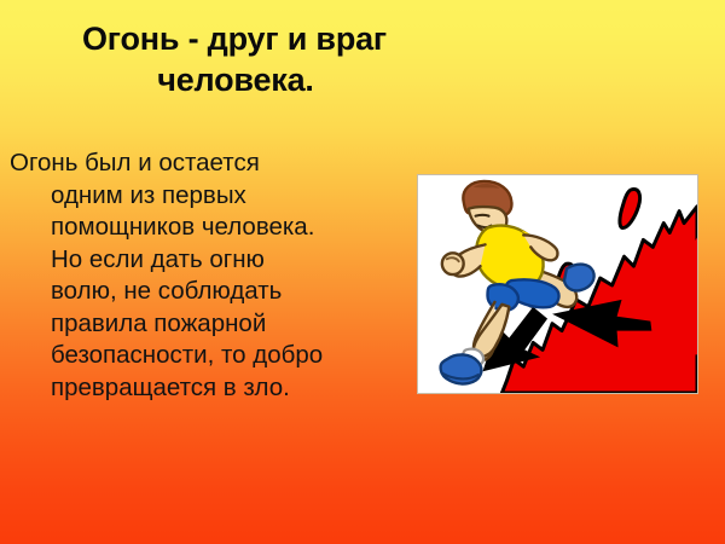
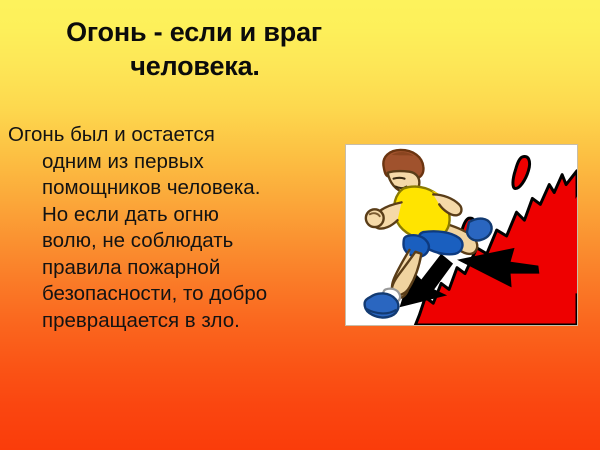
- Огонь - друг и враг
+ Огонь - если и враг
  человека.
  Огонь был и остается
  одним из первых
  помощников человека.
  Но если дать огню
  волю, не соблюдать
  правила пожарной
  безопасности, то добро
  превращается в зло.
